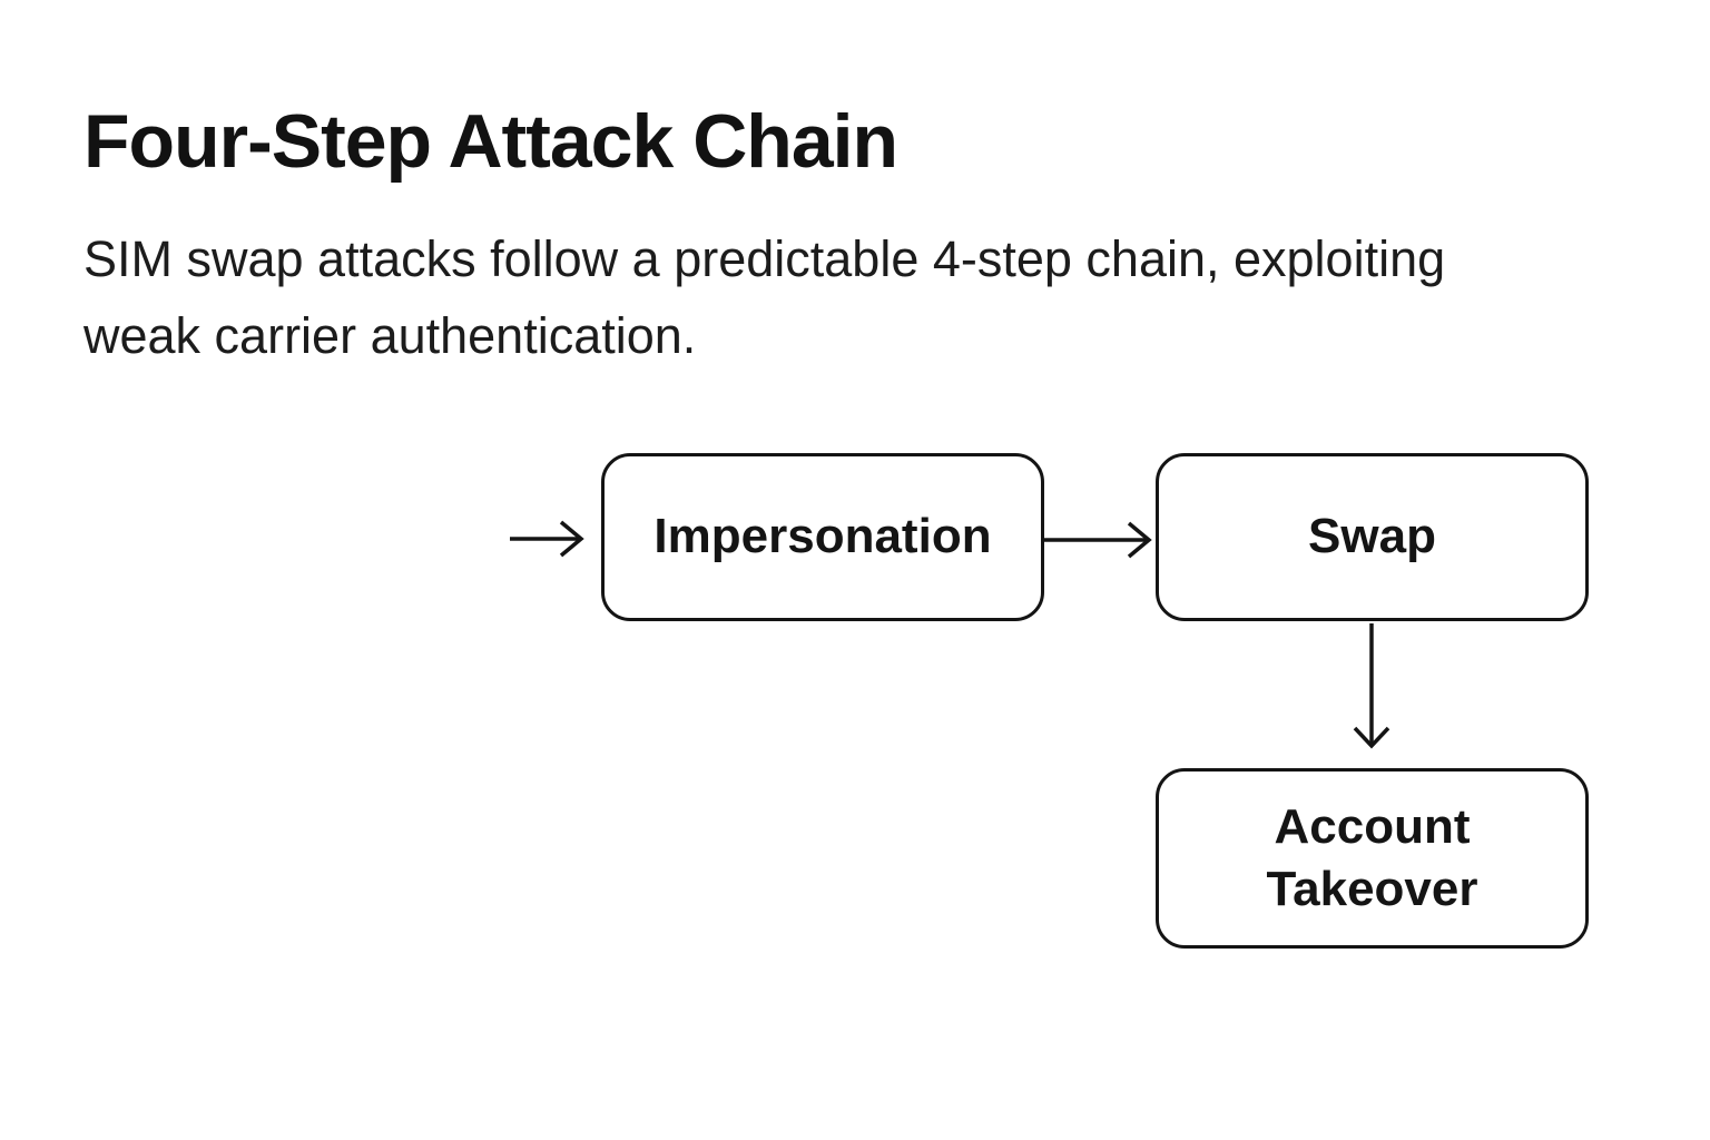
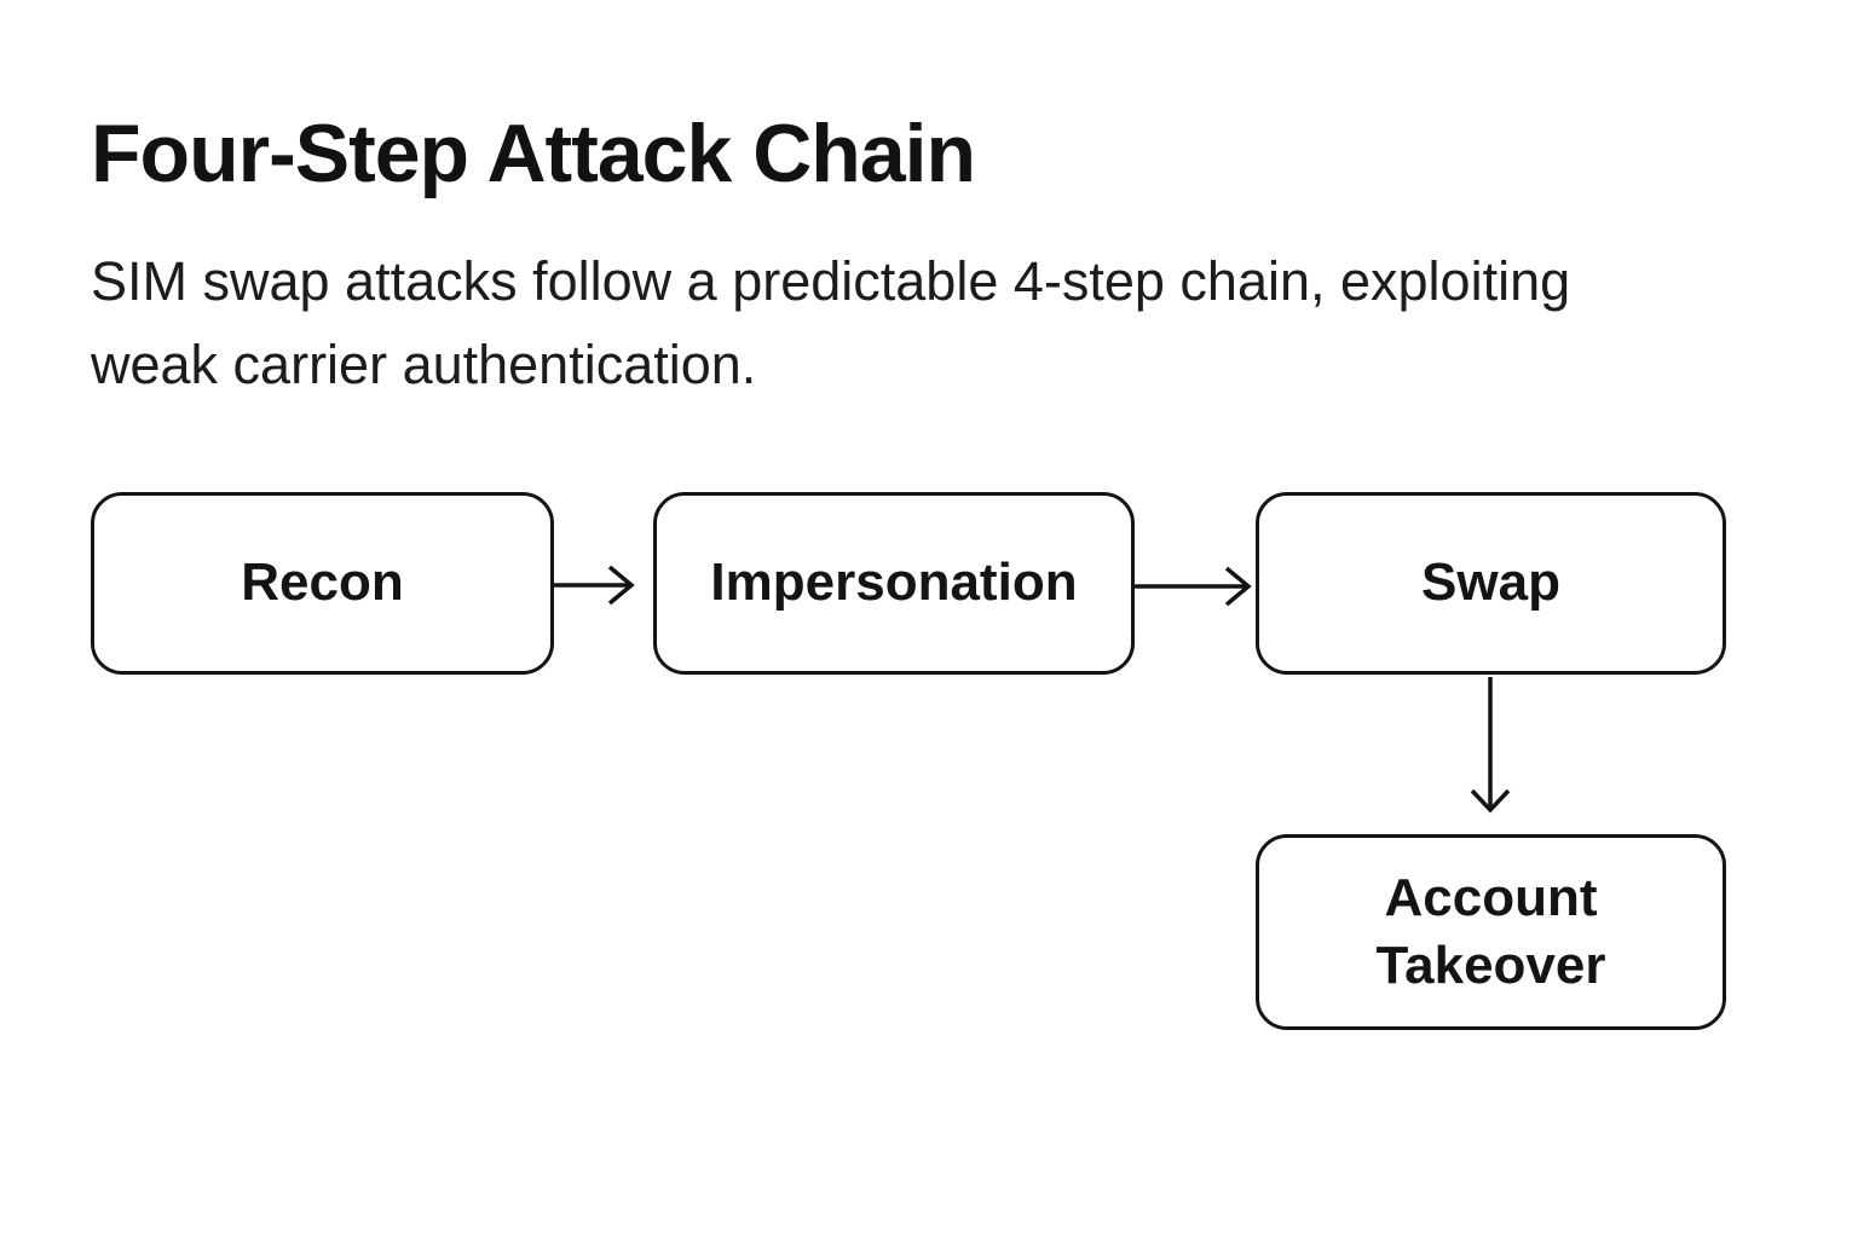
  Four-Step Attack Chain
  SIM swap attacks follow a predictable 4-step chain, exploiting weak carrier authentication.
+ Recon
  Impersonation
  Swap
  Account Takeover
